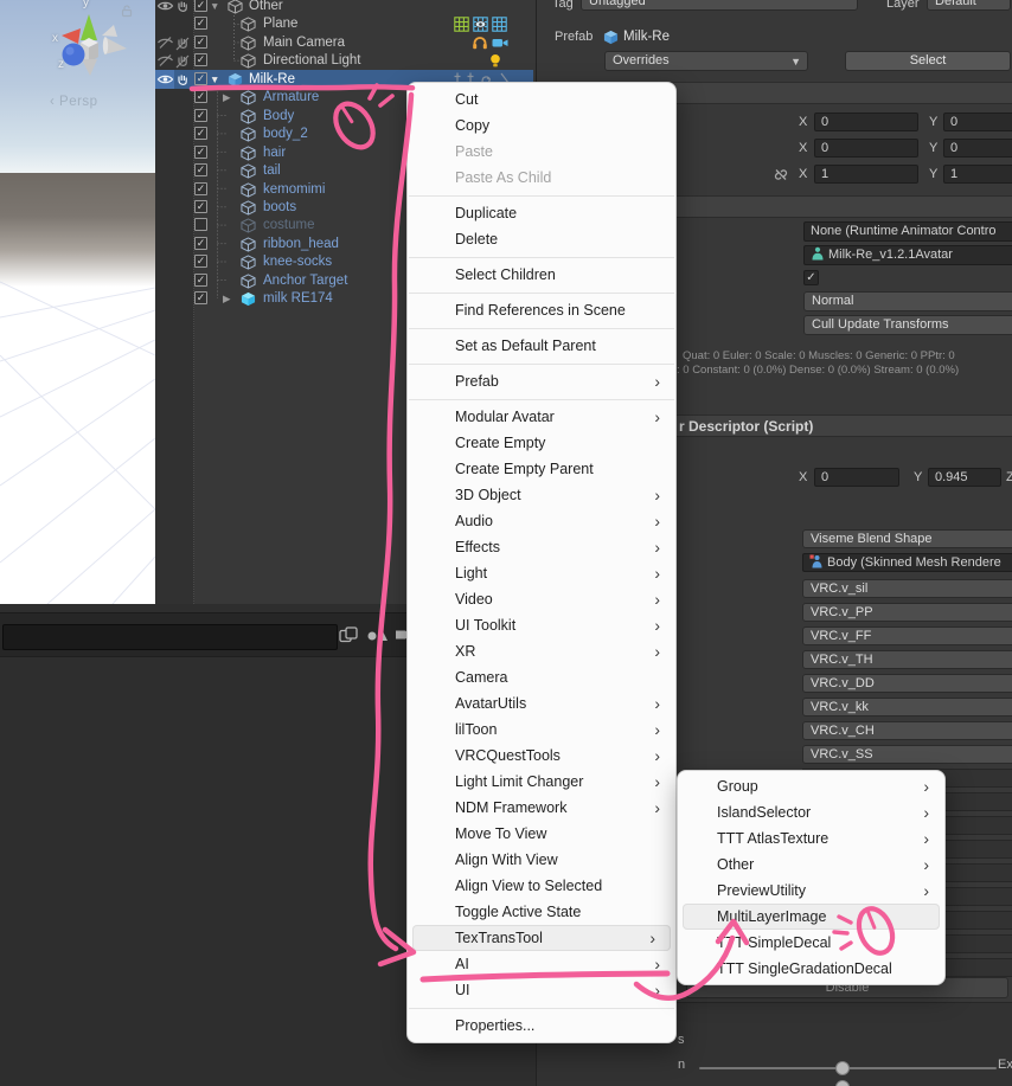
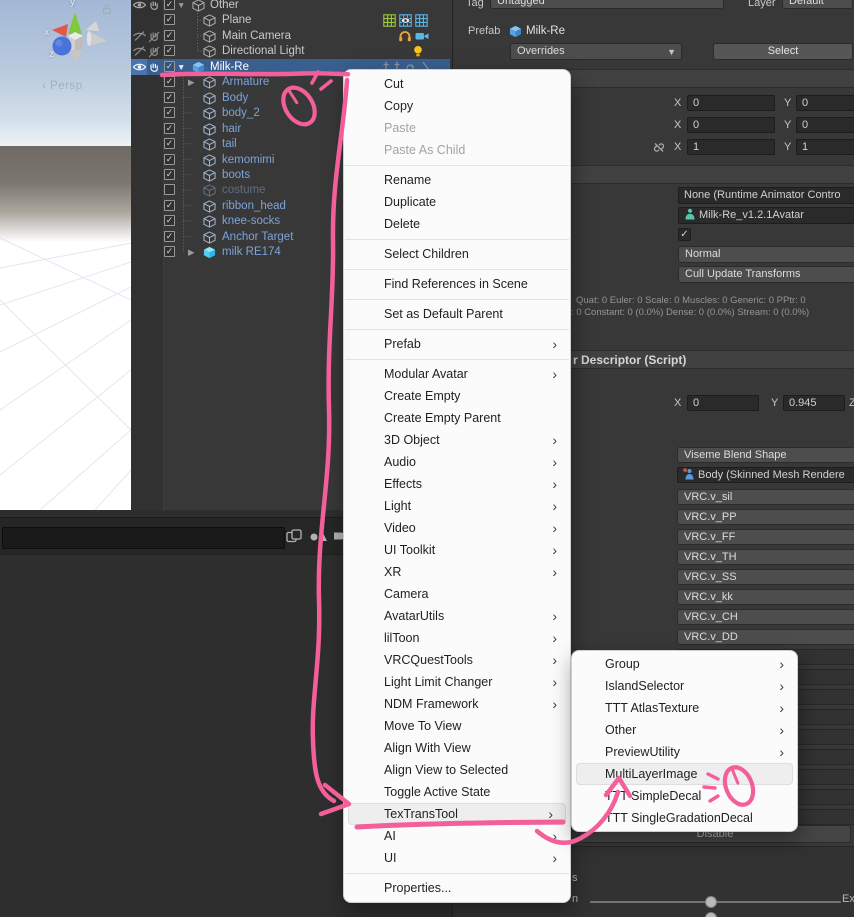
  x
  y
  z
  ‹ Persp
  ✓
  ▼
  Other
  ✓
  Plane
  ✓
  Main Camera
  ✓
  Directional Light
  ✓
  ▼
  Milk-Re
  ✓
  ▶
  Armature
  ✓
  Body
  ✓
  body_2
  ✓
  hair
  ✓
  tail
  ✓
  kemomimi
  ✓
  boots
  costume
  ✓
  ribbon_head
  ✓
  knee-socks
  ✓
  Anchor Target
  ✓
  ▶
  milk RE174
  Tag
  Untagged
  Layer
  Default
  Prefab
  Milk-Re
  Overrides
  ▼
  Select
  X
  0
  Y
  0
  X
  0
  Y
  0
  X
  1
  Y
  1
  None (Runtime Animator Contro
  Milk-Re_v1.2.1Avatar
  ✓
  Normal
  Cull Update Transforms
  Quat: 0 Euler: 0 Scale: 0 Muscles: 0 Generic: 0 PPtr: 0
  : 0 Constant: 0 (0.0%) Dense: 0 (0.0%) Stream: 0 (0.0%)
  r Descriptor (Script)
  X
  0
  Y
  0.945
  Z
  Viseme Blend Shape
  Body (Skinned Mesh Rendere
  VRC.v_sil
  VRC.v_PP
  VRC.v_FF
  VRC.v_TH
- VRC.v_DD
+ VRC.v_SS
  VRC.v_kk
  VRC.v_CH
- VRC.v_SS
+ VRC.v_DD
  Disable
  s
  n
  Ex
  Cut
  Copy
  Paste
  Paste As Child
+ Rename
  Duplicate
  Delete
  Select Children
  Find References in Scene
  Set as Default Parent
  Prefab
  ›
  Modular Avatar
  ›
  Create Empty
  Create Empty Parent
  3D Object
  ›
  Audio
  ›
  Effects
  ›
  Light
  ›
  Video
  ›
  UI Toolkit
  ›
  XR
  ›
  Camera
  AvatarUtils
  ›
  lilToon
  ›
  VRCQuestTools
  ›
  Light Limit Changer
  ›
  NDM Framework
  ›
  Move To View
  Align With View
  Align View to Selected
  Toggle Active State
  TexTransTool
  ›
  AI
  ›
  UI
  ›
  Properties...
  Group
  ›
  IslandSelector
  ›
  TTT AtlasTexture
  ›
  Other
  ›
  PreviewUtility
  ›
  MultiLayerImage
  TT SimpleDecal
  TTT SingleGradationDecal
